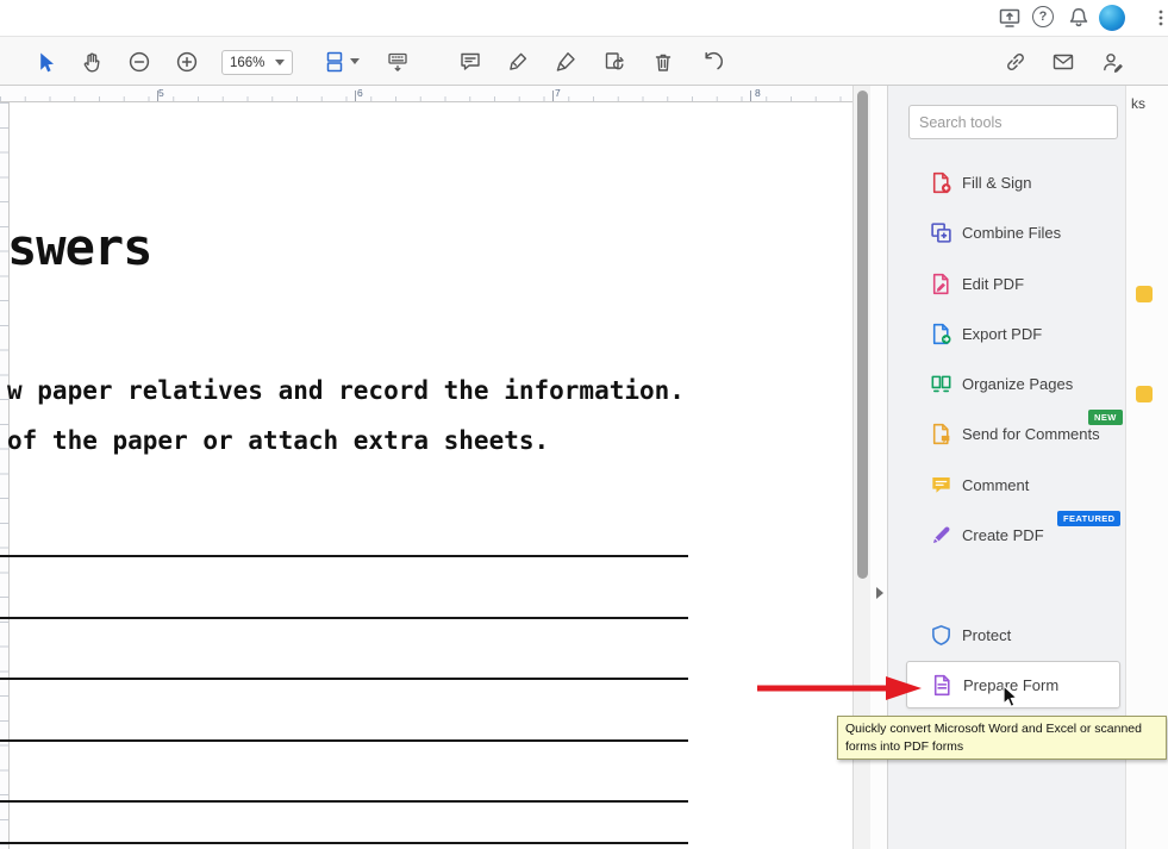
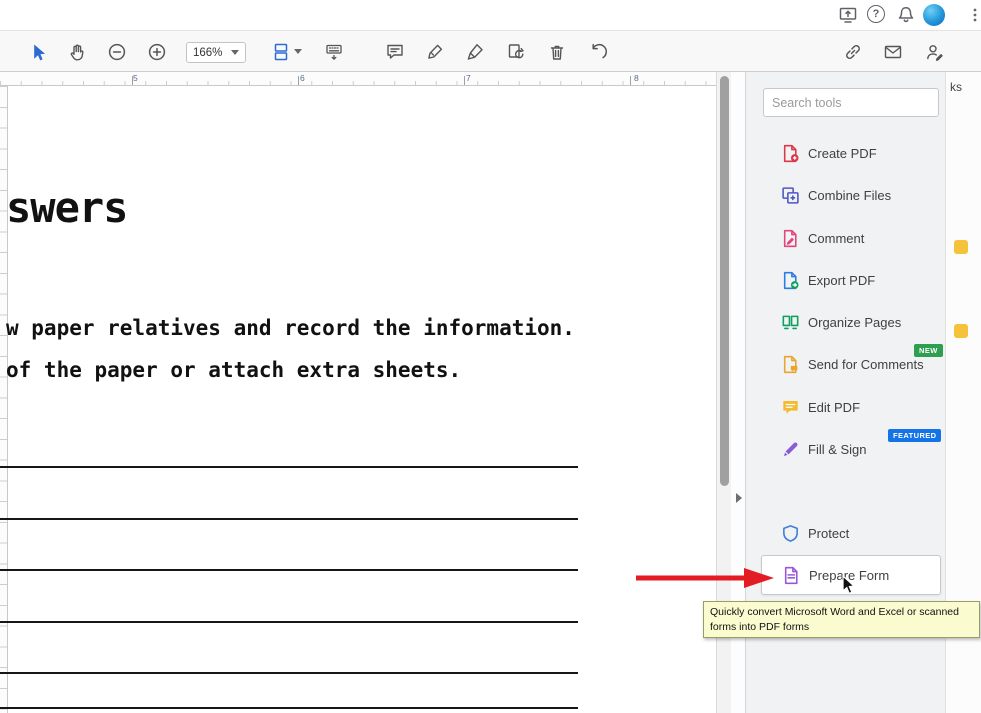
  ?
  166%
  5
  6
  7
  8
  swers
  w paper relatives and record the information.
  of the paper or attach extra sheets.
  Search tools
- Fill & Sign
+ Create PDF
  Combine Files
- Edit PDF
+ Comment
  Export PDF
  Organize Pages
  Send for Comments
  NEW
- Comment
+ Edit PDF
- Create PDF
+ Fill & Sign
  FEATURED
  Protect
  Prepare Form
  ks
  Quickly convert Microsoft Word and Excel or scanned forms into PDF forms
